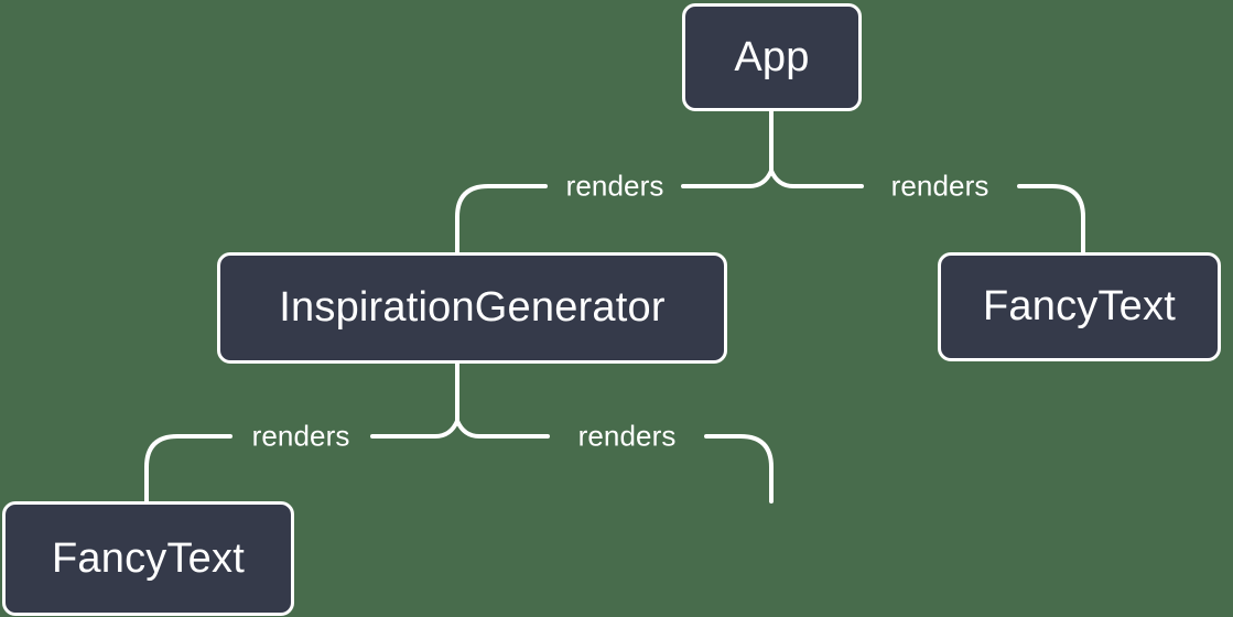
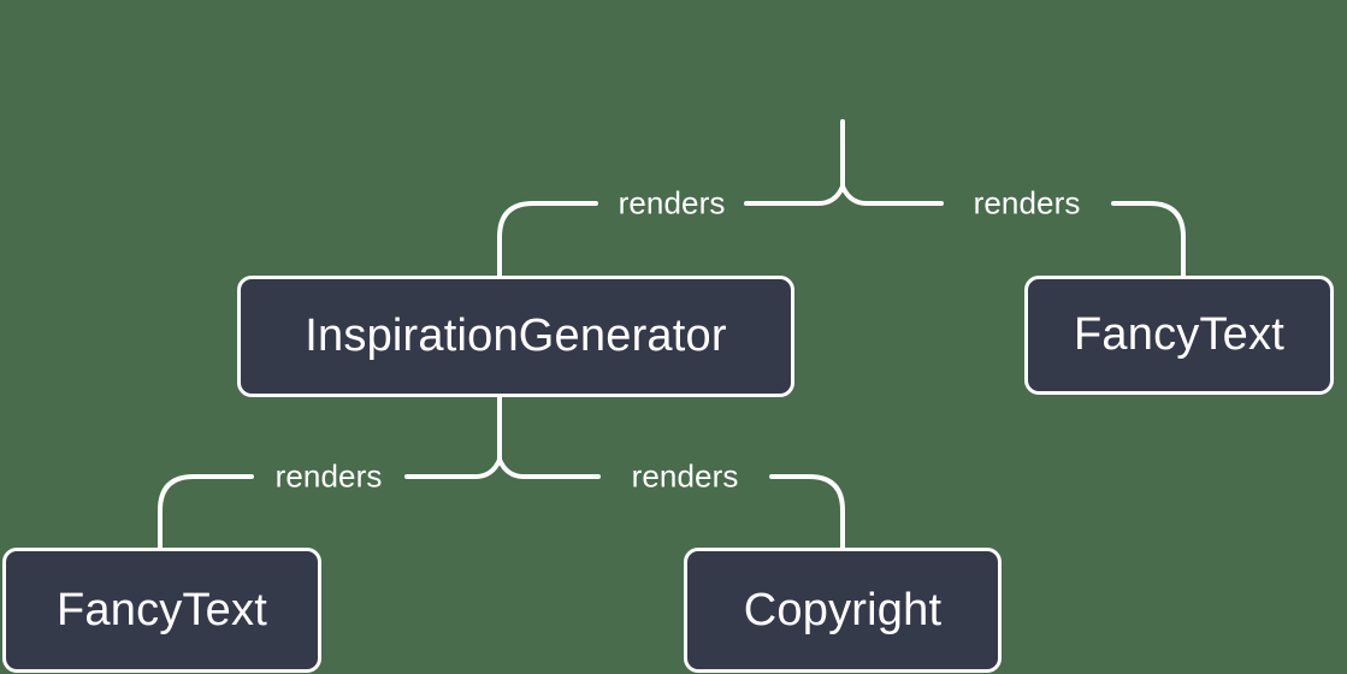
- App
  InspirationGenerator
  FancyText
  FancyText
+ Copyright
  renders
  renders
  renders
  renders
